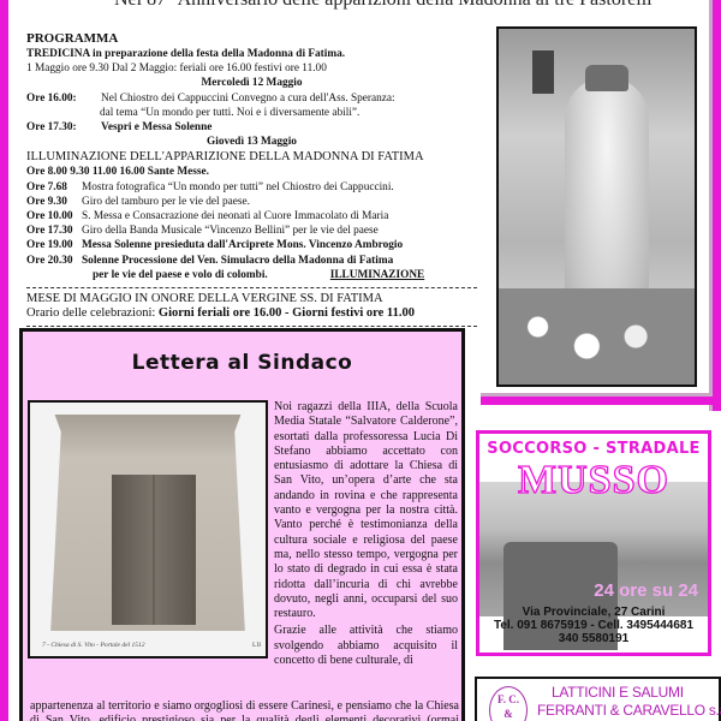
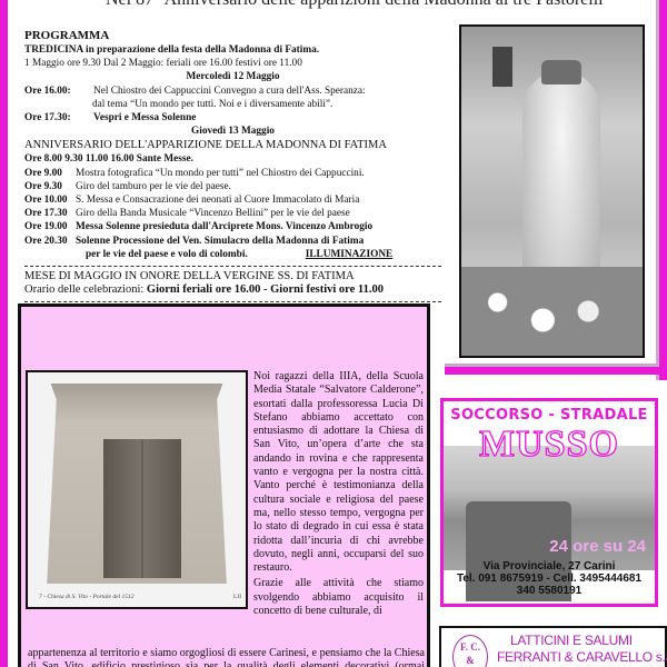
  PROGRAMMA
  TREDICINA in preparazione della festa della Madonna di Fatima.
  1 Maggio ore 9.30 Dal 2 Maggio: feriali ore 16.00 festivi ore 11.00
  Mercoledì 12 Maggio
  Ore 16.00:
  Nel Chiostro dei Cappuccini Convegno a cura dell'Ass. Speranza:
  dal tema “Un mondo per tutti. Noi e i diversamente abili”.
  Ore 17.30:
  Vespri e Messa Solenne
  Giovedì 13 Maggio
- ILLUMINAZIONE DELL'APPARIZIONE DELLA MADONNA DI FATIMA
+ ANNIVERSARIO DELL'APPARIZIONE DELLA MADONNA DI FATIMA
  Ore 8.00 9.30 11.00 16.00 Sante Messe.
- Ore 7.68
+ Ore 9.00
  Mostra fotografica “Un mondo per tutti” nel Chiostro dei Cappuccini.
  Ore 9.30
  Giro del tamburo per le vie del paese.
  Ore 10.00
  S. Messa e Consacrazione dei neonati al Cuore Immacolato di Maria
  Ore 17.30
  Giro della Banda Musicale “Vincenzo Bellini” per le vie del paese
  Ore 19.00
  Messa Solenne presieduta dall'Arciprete Mons. Vincenzo Ambrogio
  Ore 20.30
  Solenne Processione del Ven. Simulacro della Madonna di Fatima
  per le vie del paese e volo di colombi.
  ILLUMINAZIONE
  MESE DI MAGGIO IN ONORE DELLA VERGINE SS. DI FATIMA
  Orario delle celebrazioni: Giorni feriali ore 16.00 - Giorni festivi ore 11.00
- Lettera al Sindaco
  Noi ragazzi della IIIA, della Scuola Media Statale “Salvatore Calderone”, esortati dalla professoressa Lucia Di Stefano abbiamo accettato con entusiasmo di adottare la Chiesa di San Vito, un’opera d’arte che sta andando in rovina e che rappresenta vanto e vergogna per la nostra città. Vanto perché è testimonianza della cultura sociale e religiosa del paese ma, nello stesso tempo, vergogna per lo stato di degrado in cui essa è stata ridotta dall’incuria di chi avrebbe dovuto, negli anni, occuparsi del suo restauro.
  Grazie alle attività che stiamo svolgendo abbiamo acquisito il concetto di bene culturale, di
  SOCCORSO - STRADALE
  MUSSO
  24 ore su 24
  Via Provinciale, 27 Carini
  Tel. 091 8675919 - Cell. 3495444681
  340 5580191
  F. C.
  &
  LATTICINI E SALUMI
  FERRANTI & CARAVELLO s.
